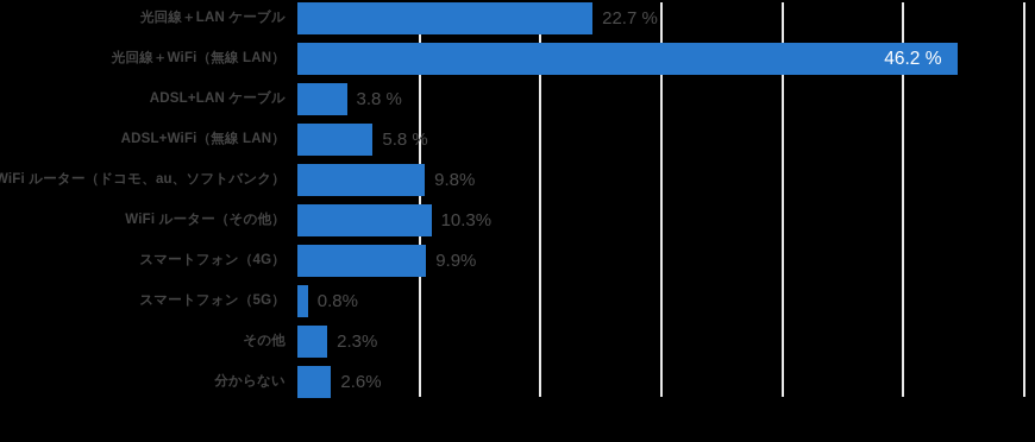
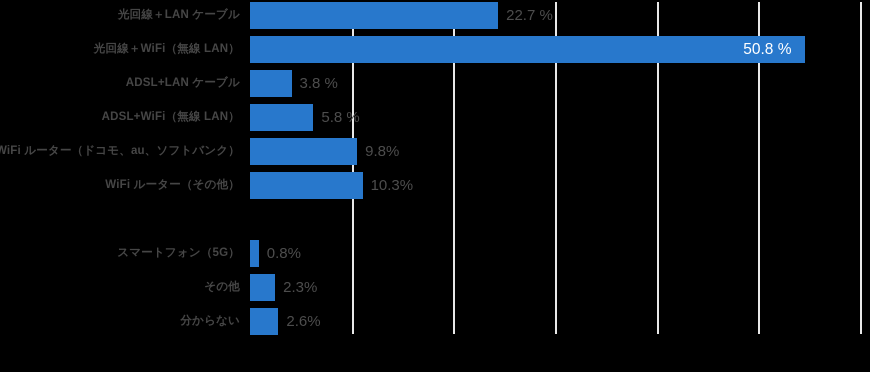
  光回線＋LAN ケーブル
  22.7 %
  光回線＋WiFi（無線 LAN）
- 46.2 %
+ 50.8 %
  ADSL+LAN ケーブル
  3.8 %
  ADSL+WiFi（無線 LAN）
  5.8 %
  WiFi ルーター（ドコモ、au、ソフトバンク）
  9.8%
  WiFi ルーター（その他）
  10.3%
- スマートフォン（4G）
- 9.9%
  スマートフォン（5G）
  0.8%
  その他
  2.3%
  分からない
  2.6%
